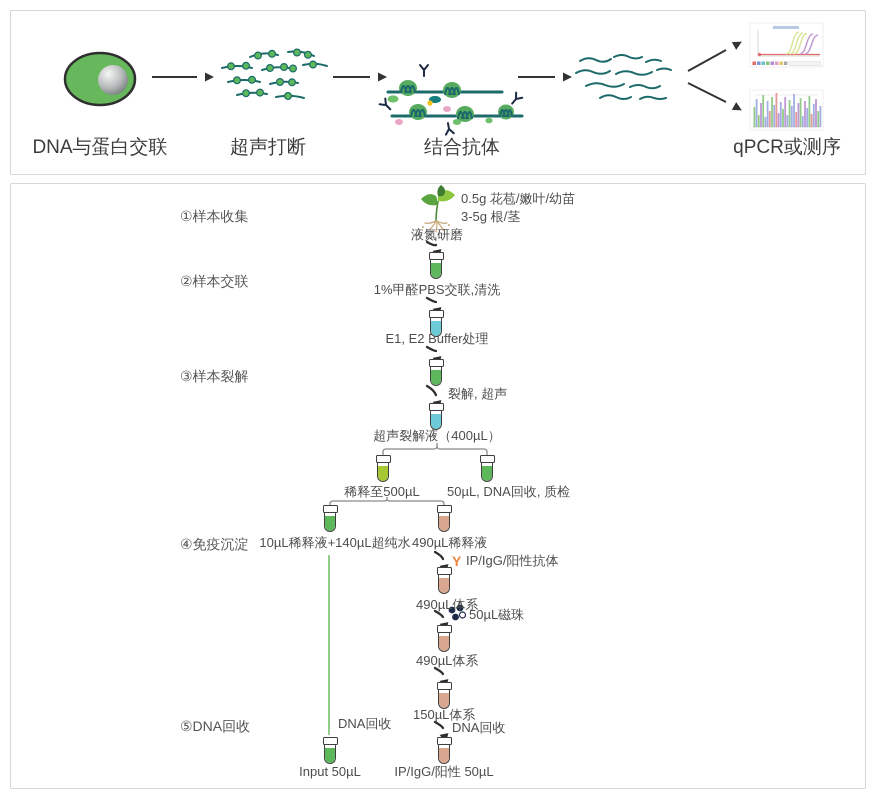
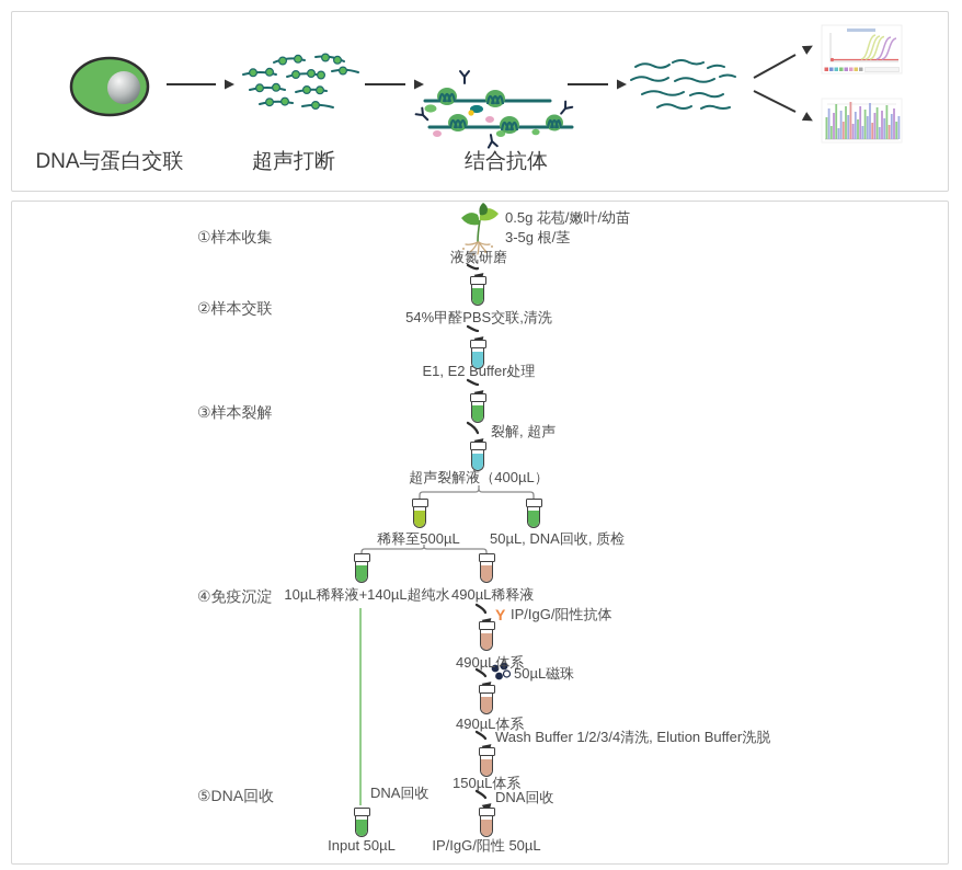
  DNA与蛋白交联
  超声打断
  结合抗体
- qPCR或测序
  ①样本收集
  ②样本交联
  ③样本裂解
  ④免疫沉淀
  ⑤DNA回收
  0.5g 花苞/嫩叶/幼苗
  3-5g 根/茎
  液氮研磨
- 1%甲醛PBS交联,清洗
+ 54%甲醛PBS交联,清洗
  E1, E2 Buffer处理
  裂解, 超声
  超声裂解液（400µL）
  稀释至500µL
  50µL, DNA回收, 质检
  10µL稀释液+140µL超纯水
  490µL稀释液
  Y
  IP/IgG/阳性抗体
  490µL体系
  50µL磁珠
  490µL体系
+ Wash Buffer 1/2/3/4清洗, Elution Buffer洗脱
  150µL体系
  DNA回收
  DNA回收
  Input 50µL
  IP/IgG/阳性 50µL
